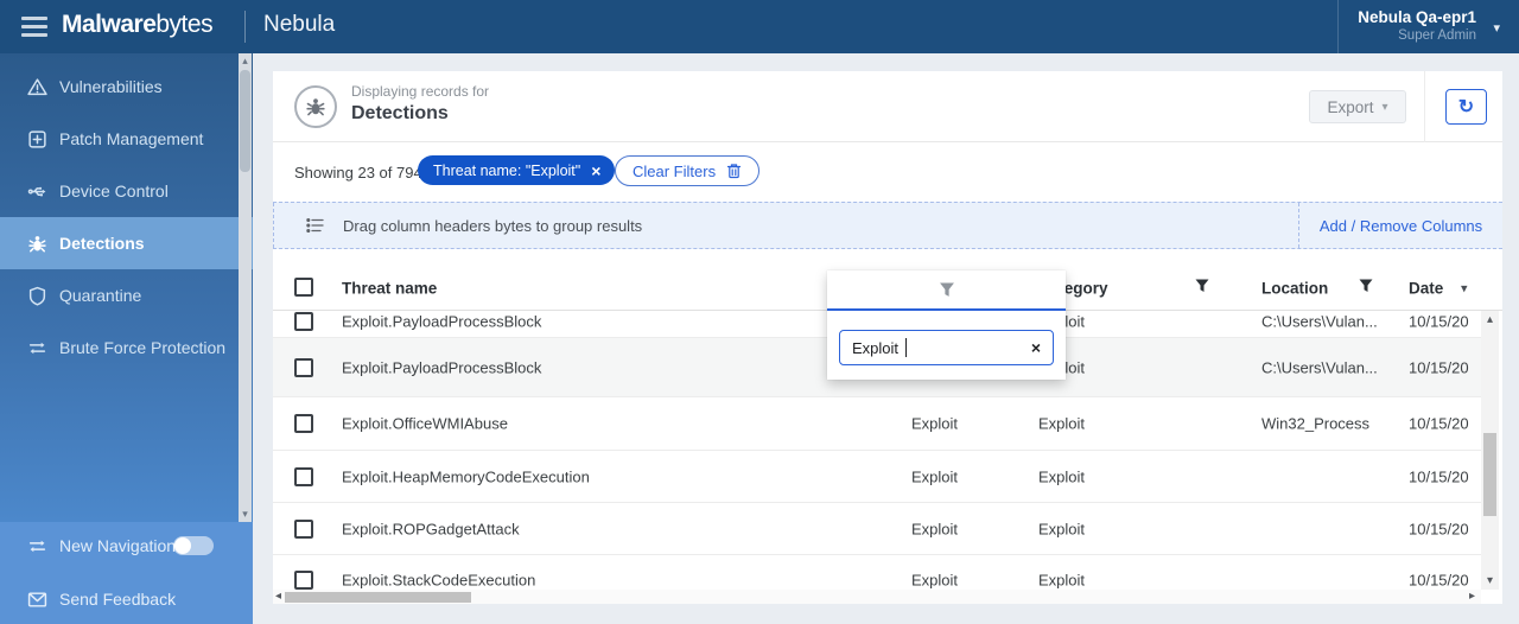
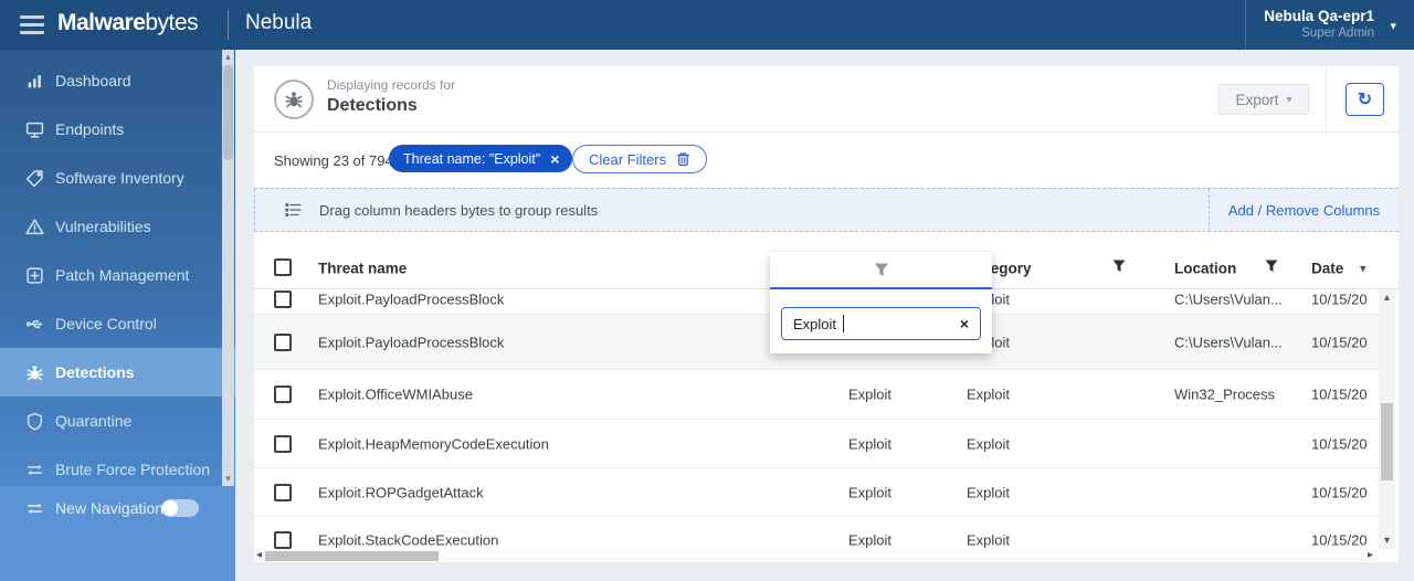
  Malwarebytes
  Nebula
  Nebula Qa-epr1
  Super Admin
  ▾
+ Dashboard
+ Endpoints
+ Software Inventory
  Vulnerabilities
  Patch Management
  Device Control
  Detections
  Quarantine
  Brute Force Protection
  ▴
  ▾
  New Navigation
- Send Feedback
  Displaying records for
  Detections
  Export
  ▾
  ↻
  Showing 23 of 79
  Threat name: "Exploit"
  ×
  Clear Filters
  Drag column headers bytes to group results
  Add / Remove Columns
  Threat name
  Location
  Date
  ▾
  Exploit.PayloadProcessBlock
  C:\Users\Vulan...
  10/15/20
  Exploit.PayloadProcessBlock
  C:\Users\Vulan...
  10/15/20
  Exploit.OfficeWMIAbuse
  Exploit
  Exploit
  Win32_Process
  10/15/20
  Exploit.HeapMemoryCodeExecution
  Exploit
  Exploit
  10/15/20
  Exploit.ROPGadgetAttack
  Exploit
  Exploit
  10/15/20
  Exploit.StackCodeExecution
  Exploit
  Exploit
  10/15/20
  ▴
  ▾
  ◂
  ▸
  Exploit
  ×
